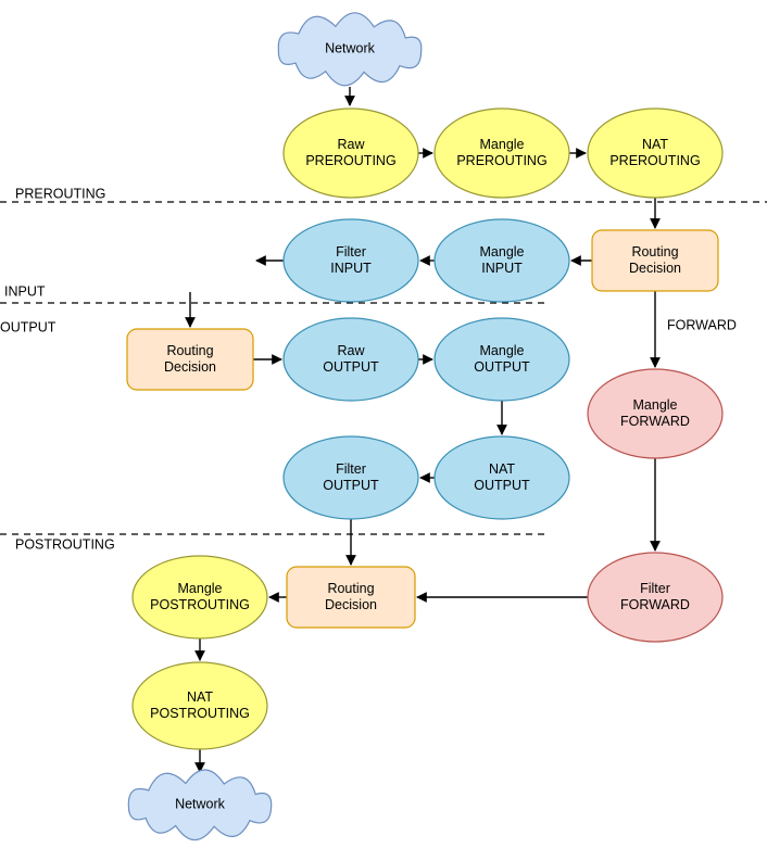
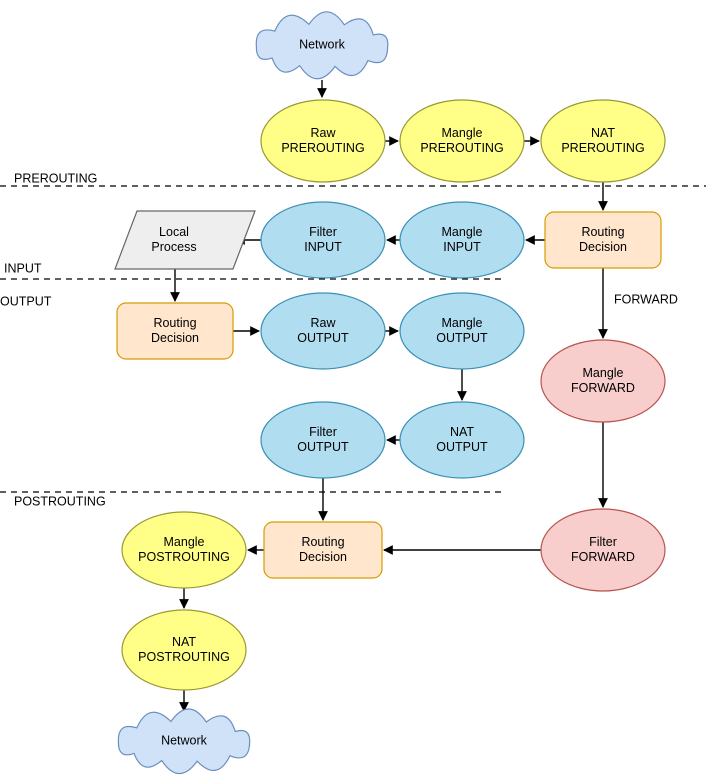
  PREROUTING
  INPUT
  OUTPUT
  POSTROUTING
  Network
  Raw
  PREROUTING
  Mangle
  PREROUTING
  NAT
  PREROUTING
  Routing
  Decision
  Mangle
  INPUT
  Filter
  INPUT
+ Local
+ Process
  Routing
  Decision
  Raw
  OUTPUT
  Mangle
  OUTPUT
  NAT
  OUTPUT
  Filter
  OUTPUT
  Mangle
  FORWARD
  Filter
  FORWARD
  Routing
  Decision
  Mangle
  POSTROUTING
  NAT
  POSTROUTING
  Network
  FORWARD
